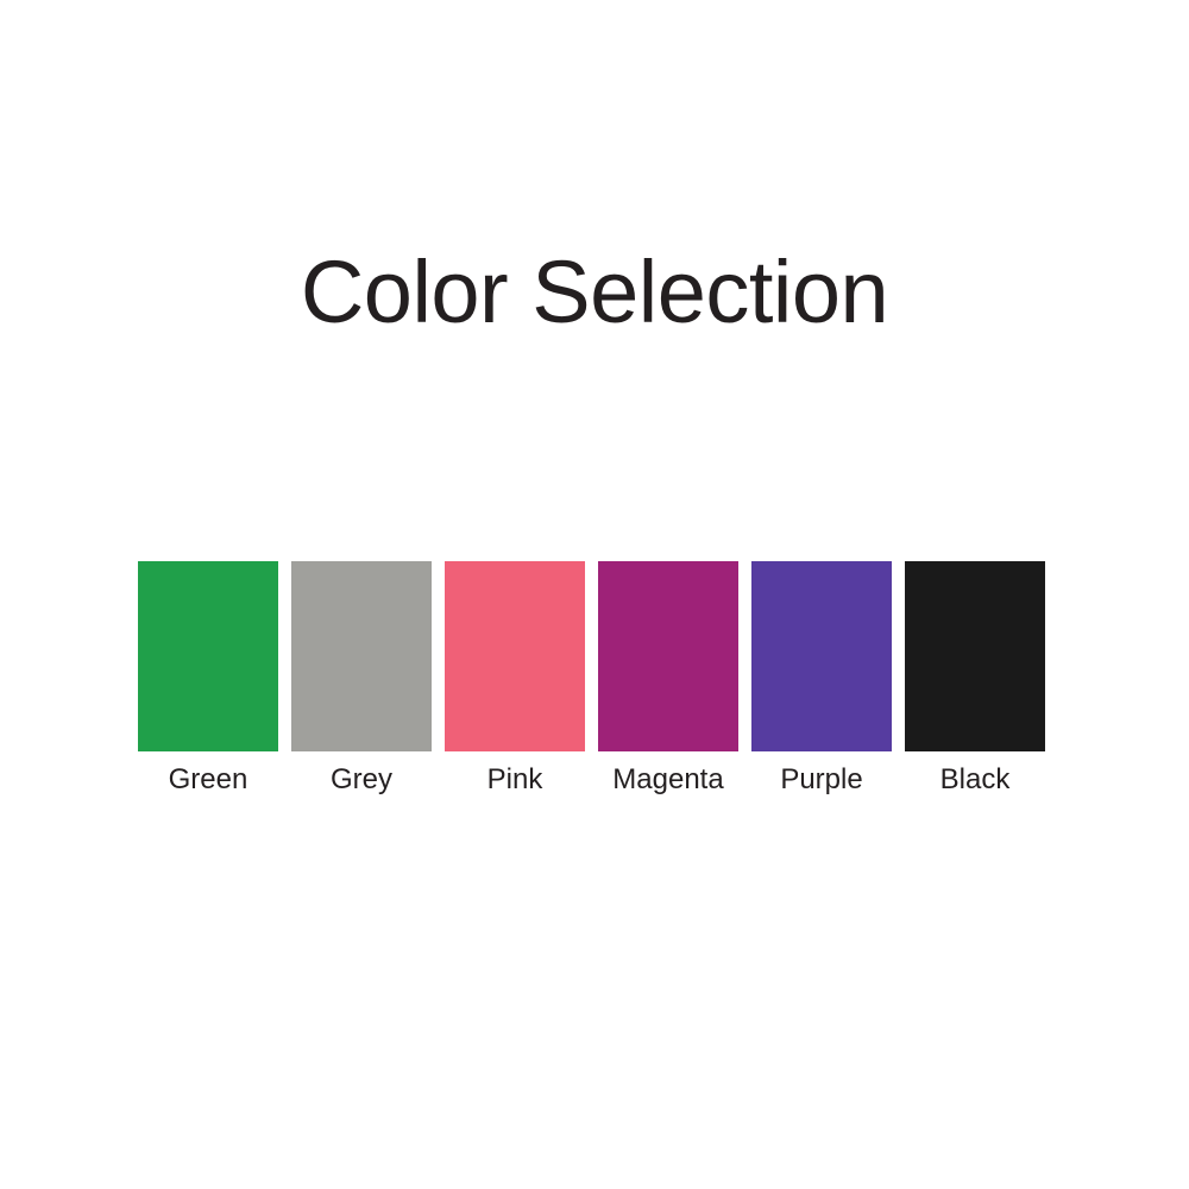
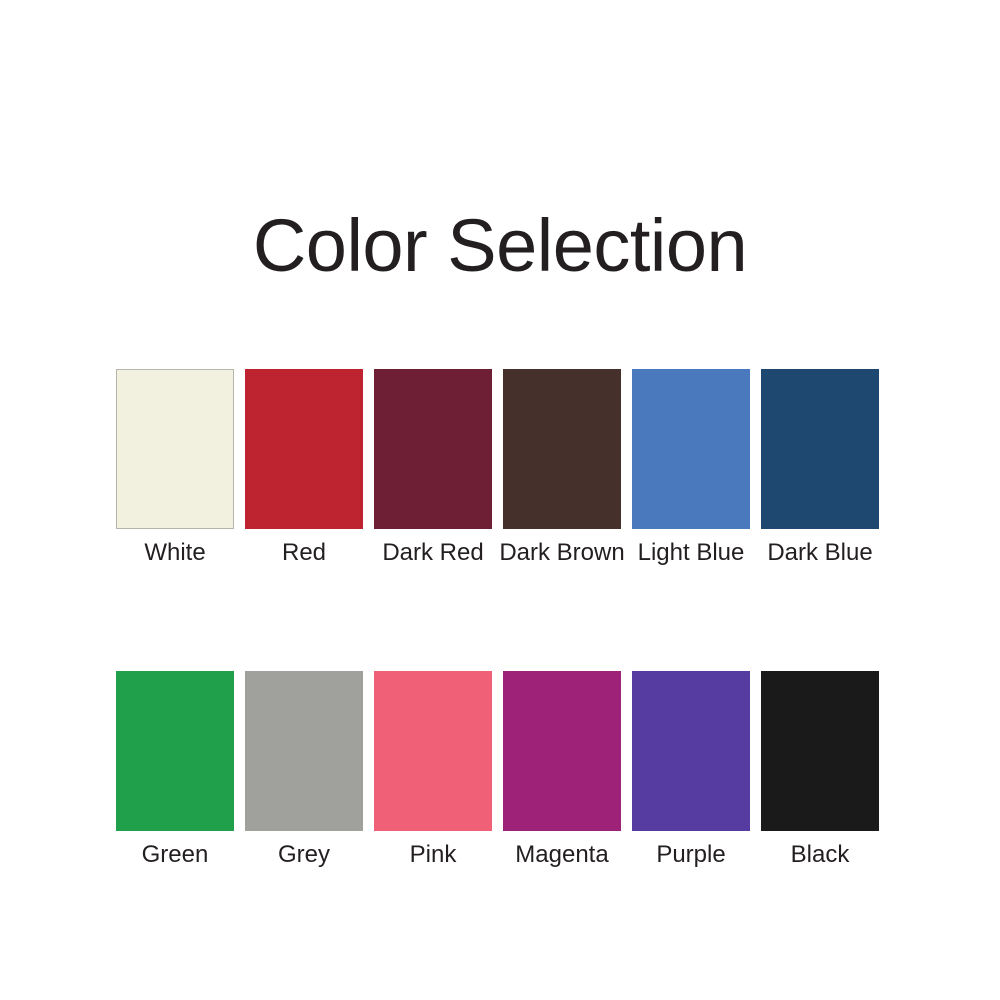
  Color Selection
+ White
+ Red
+ Dark Red
+ Dark Brown
+ Light Blue
+ Dark Blue
  Green
  Grey
  Pink
  Magenta
  Purple
  Black
